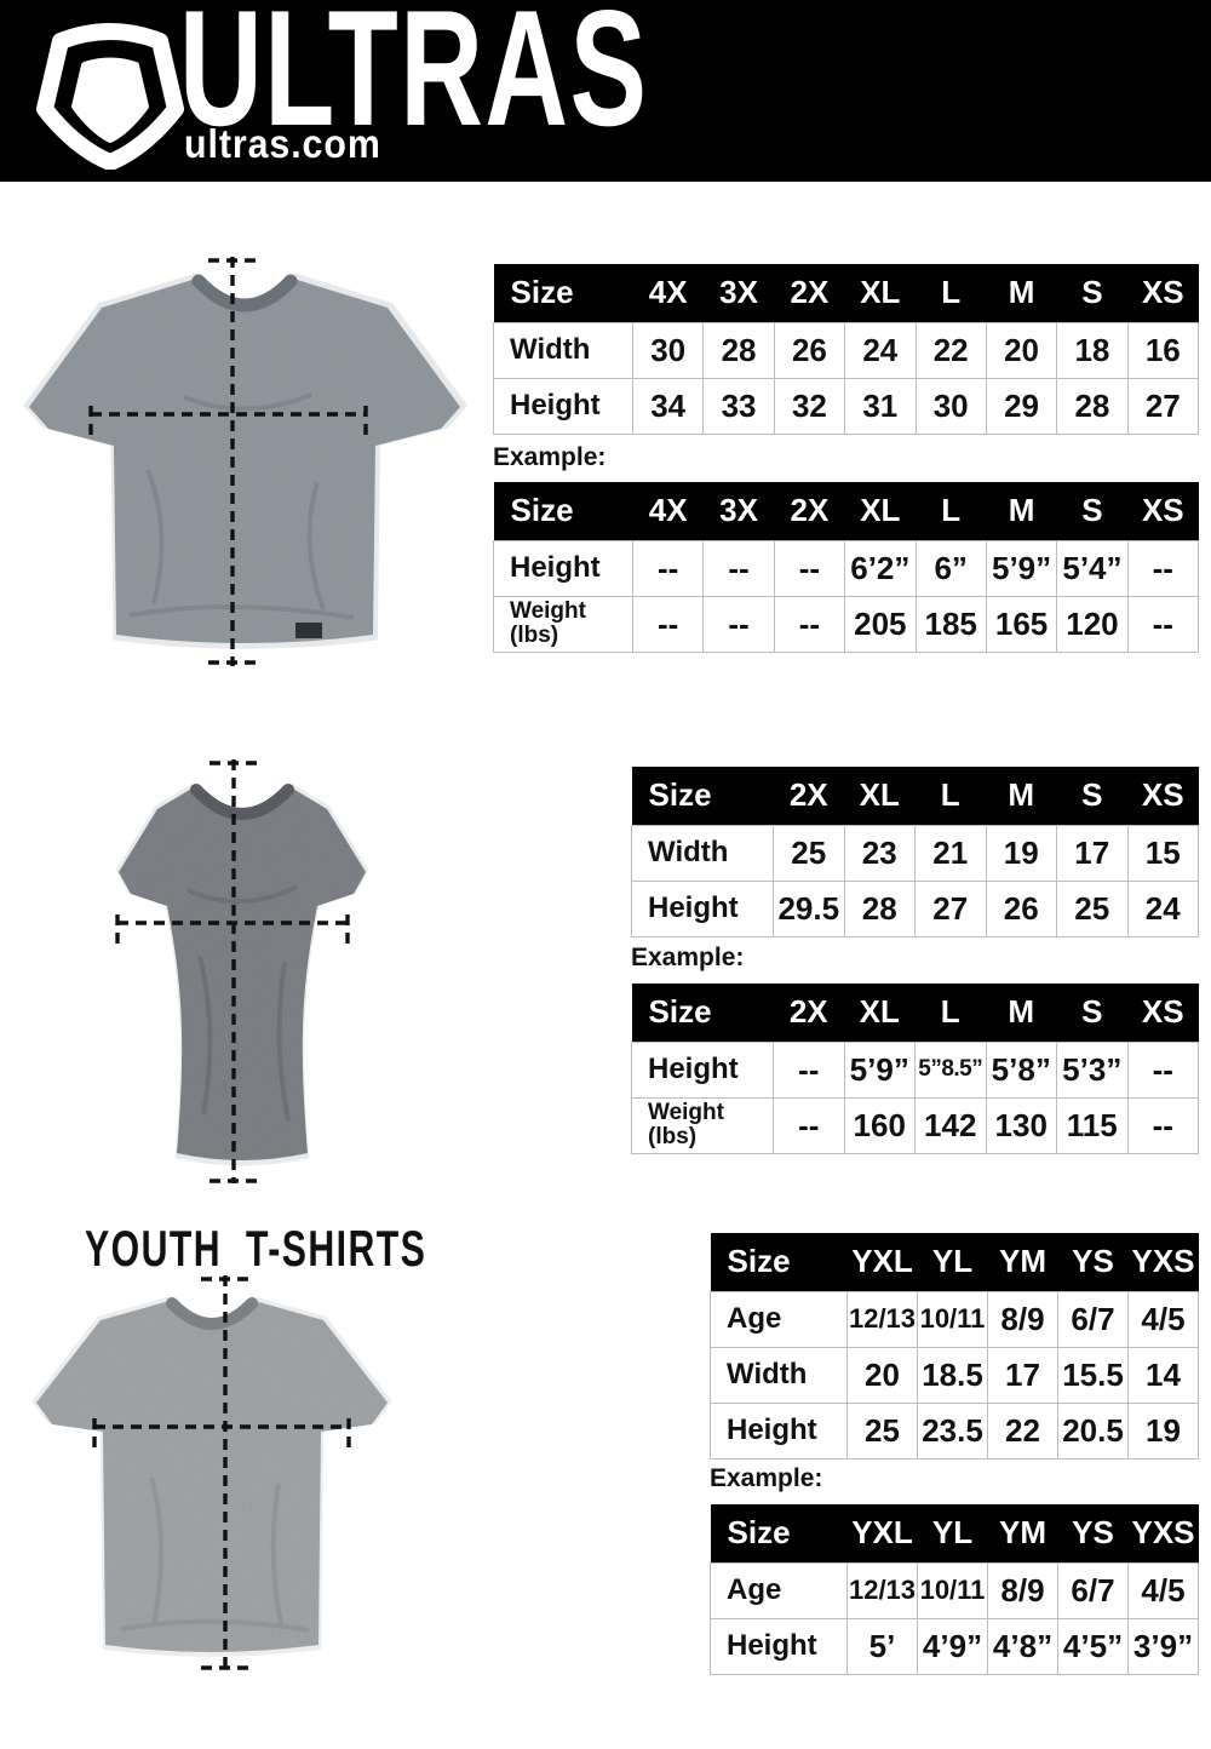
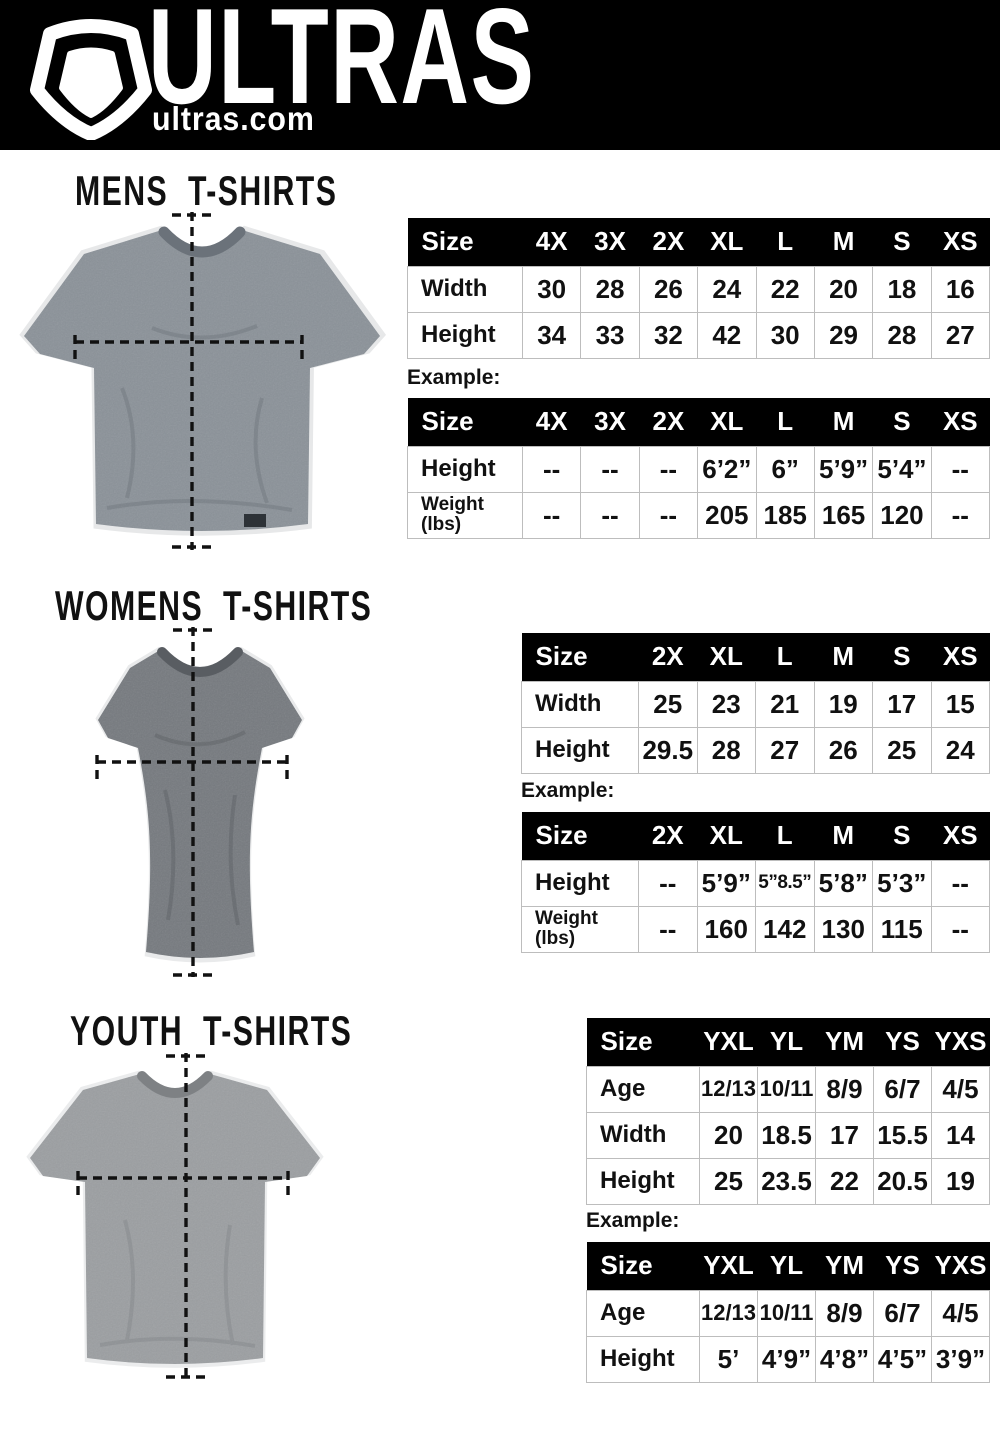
  ULTRAS
  ultras.com
+ MENS T-SHIRTS
+ WOMENS T-SHIRTS
  YOUTH T-SHIRTS
  Size	4X	3X	2X	XL	L	M	S	XS
  Width	30	28	26	24	22	20	18	16
- Height	34	33	32	31	30	29	28	27
+ Height	34	33	32	42	30	29	28	27
  Example:
  Size	4X	3X	2X	XL	L	M	S	XS
  Height	--	--	--	6’2”	6”	5’9”	5’4”	--
  Weight (lbs)	--	--	--	205	185	165	120	--
  Size	2X	XL	L	M	S	XS
  Width	25	23	21	19	17	15
  Height	29.5	28	27	26	25	24
  Example:
  Size	2X	XL	L	M	S	XS
  Height	--	5’9”	5”8.5”	5’8”	5’3”	--
  Weight (lbs)	--	160	142	130	115	--
  Size	YXL	YL	YM	YS	YXS
  Age	12/13	10/11	8/9	6/7	4/5
  Width	20	18.5	17	15.5	14
  Height	25	23.5	22	20.5	19
  Example:
  Size	YXL	YL	YM	YS	YXS
  Age	12/13	10/11	8/9	6/7	4/5
  Height	5’	4’9”	4’8”	4’5”	3’9”
